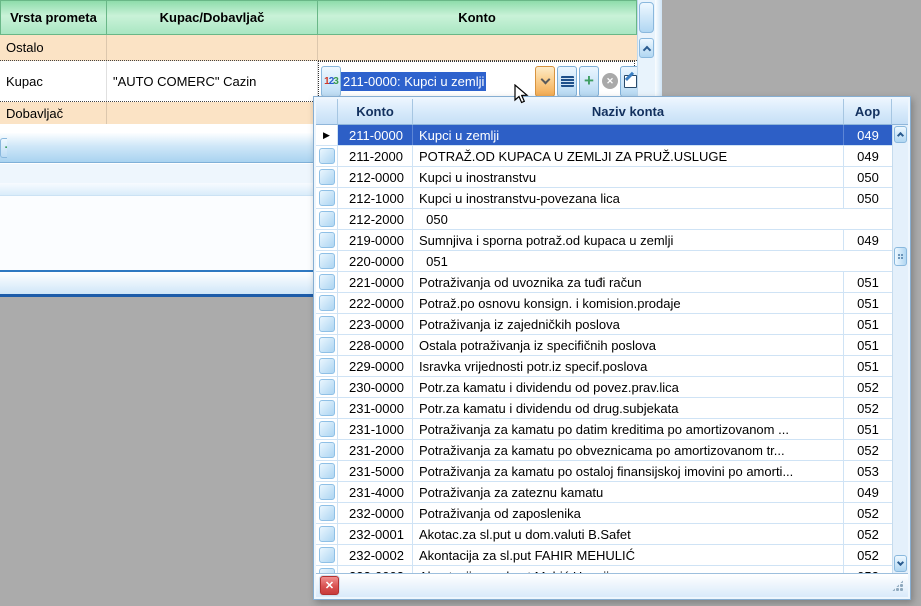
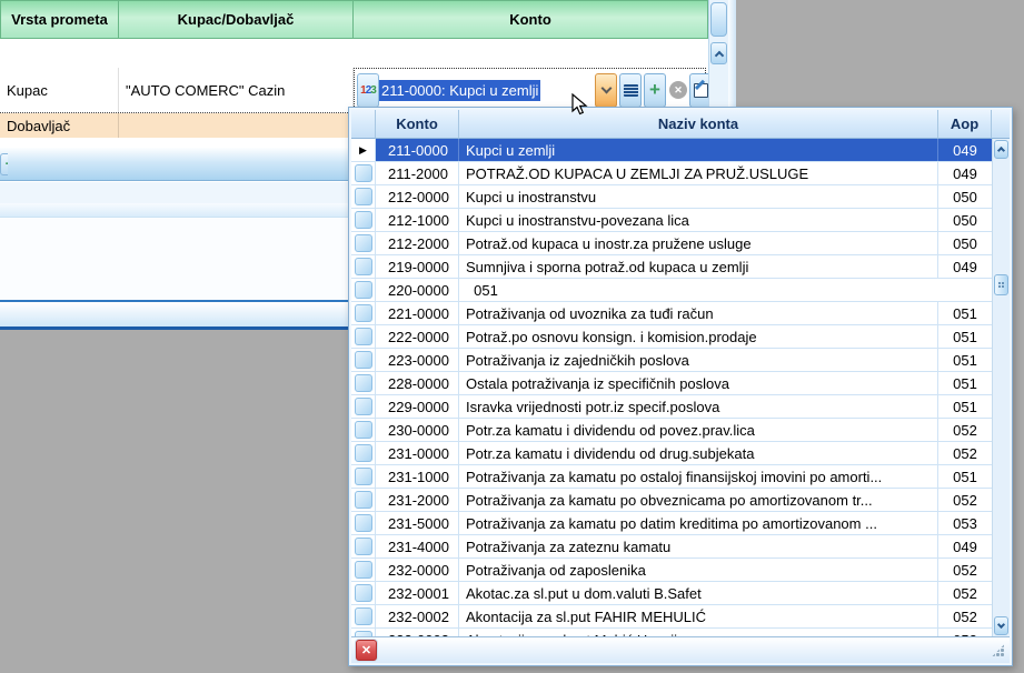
  Vrsta prometa
  Kupac/Dobavljač
  Konto
- Ostalo
  Kupac
  "AUTO COMERC" Cazin
  1
  2
  3
  211-0000: Kupci u zemlji
  +
  ✕
  Dobavljač
  Konto
  Naziv konta
  Aop
  ▶
  211-0000
  Kupci u zemlji
  049
  211-2000
  POTRAŽ.OD KUPACA U ZEMLJI ZA PRUŽ.USLUGE
  049
  212-0000
  Kupci u inostranstvu
  050
  212-1000
  Kupci u inostranstvu-povezana lica
  050
  212-2000
+ Potraž.od kupaca u inostr.za pružene usluge
  050
  219-0000
  Sumnjiva i sporna potraž.od kupaca u zemlji
  049
  220-0000
  051
  221-0000
  Potraživanja od uvoznika za tuđi račun
  051
  222-0000
  Potraž.po osnovu konsign. i komision.prodaje
  051
  223-0000
  Potraživanja iz zajedničkih poslova
  051
  228-0000
  Ostala potraživanja iz specifičnih poslova
  051
  229-0000
  Isravka vrijednosti potr.iz specif.poslova
  051
  230-0000
  Potr.za kamatu i dividendu od povez.prav.lica
  052
  231-0000
  Potr.za kamatu i dividendu od drug.subjekata
  052
  231-1000
- Potraživanja za kamatu po datim kreditima po amortizovanom ...
+ Potraživanja za kamatu po ostaloj finansijskoj imovini po amorti...
  051
  231-2000
  Potraživanja za kamatu po obveznicama po amortizovanom tr...
  052
  231-5000
- Potraživanja za kamatu po ostaloj finansijskoj imovini po amorti...
+ Potraživanja za kamatu po datim kreditima po amortizovanom ...
  053
  231-4000
  Potraživanja za zateznu kamatu
  049
  232-0000
  Potraživanja od zaposlenika
  052
  232-0001
  Akotac.za sl.put u dom.valuti B.Safet
  052
  232-0002
  Akontacija za sl.put FAHIR MEHULIĆ
  052
  ✕
